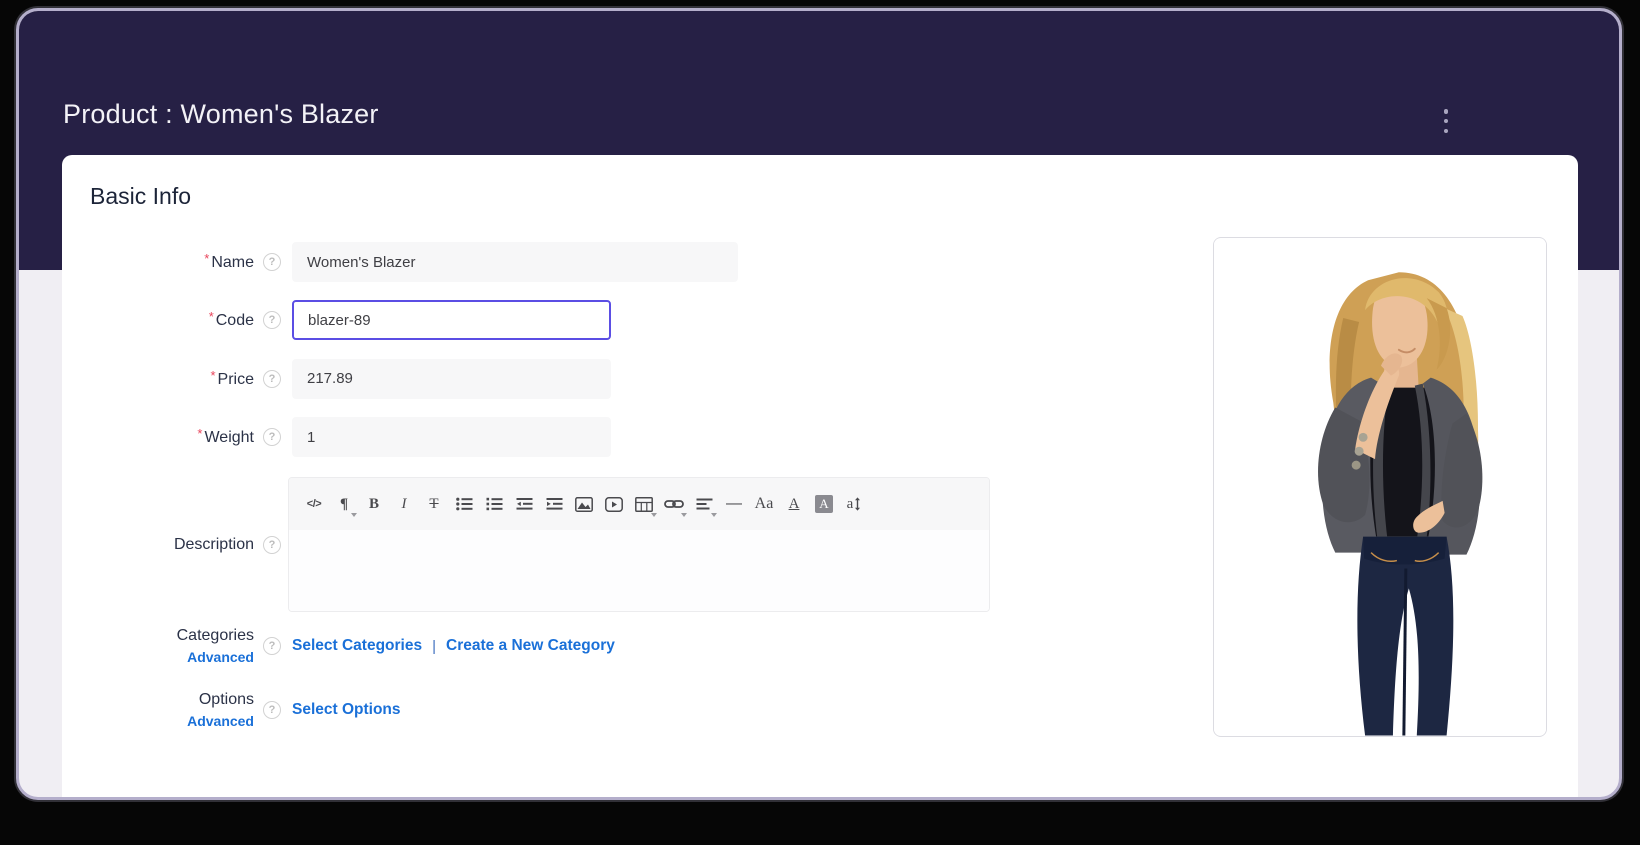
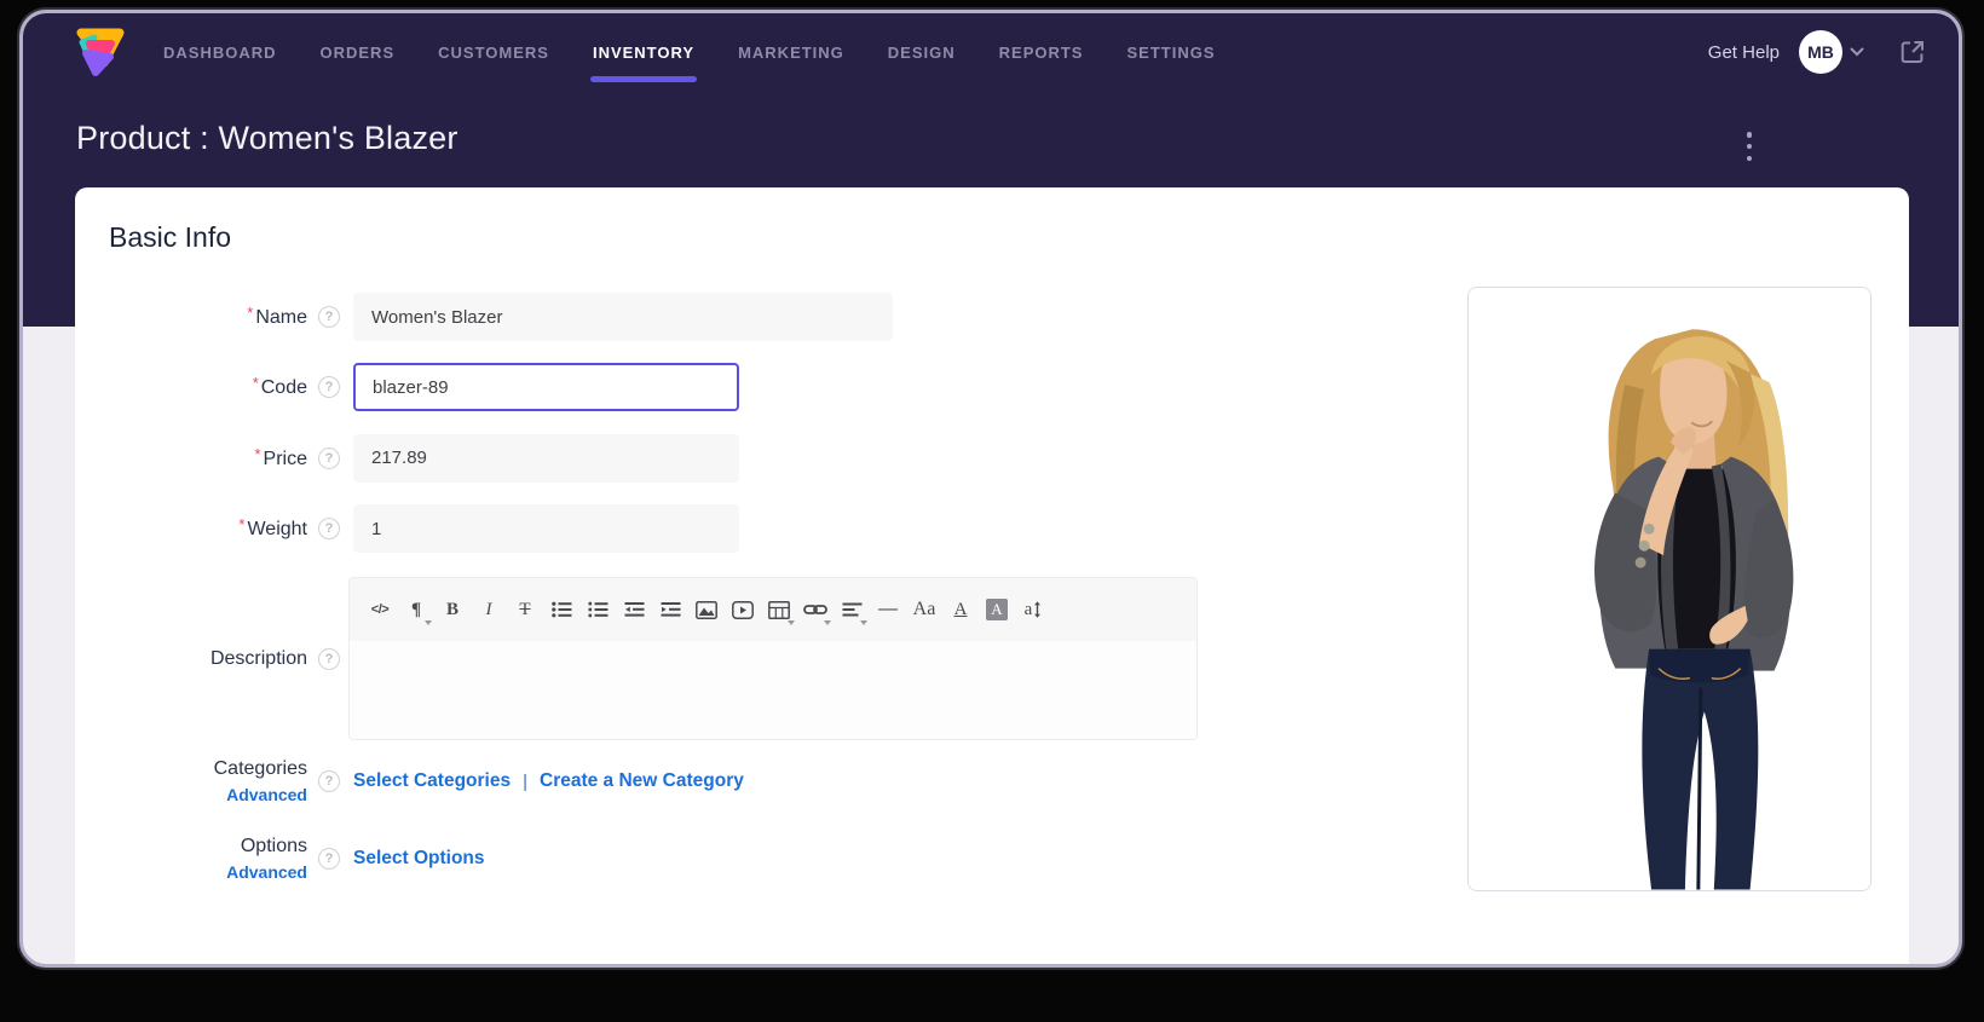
+ DASHBOARD
+ ORDERS
+ CUSTOMERS
+ INVENTORY
+ MARKETING
+ DESIGN
+ REPORTS
+ SETTINGS
+ Get Help
+ MB
  Product : Women's Blazer
  Basic Info
  * Name
  ?
  Women's Blazer
  * Code
  ?
  blazer-89
  * Price
  ?
  217.89
  * Weight
  ?
  1
  Description
  ?
  </>
  ¶
  B
  I
  T
  —
  Aa
  A
  A
  a
  Categories
  Advanced
  ?
  Select Categories
  |
  Create a New Category
  Options
  Advanced
  ?
  Select Options
